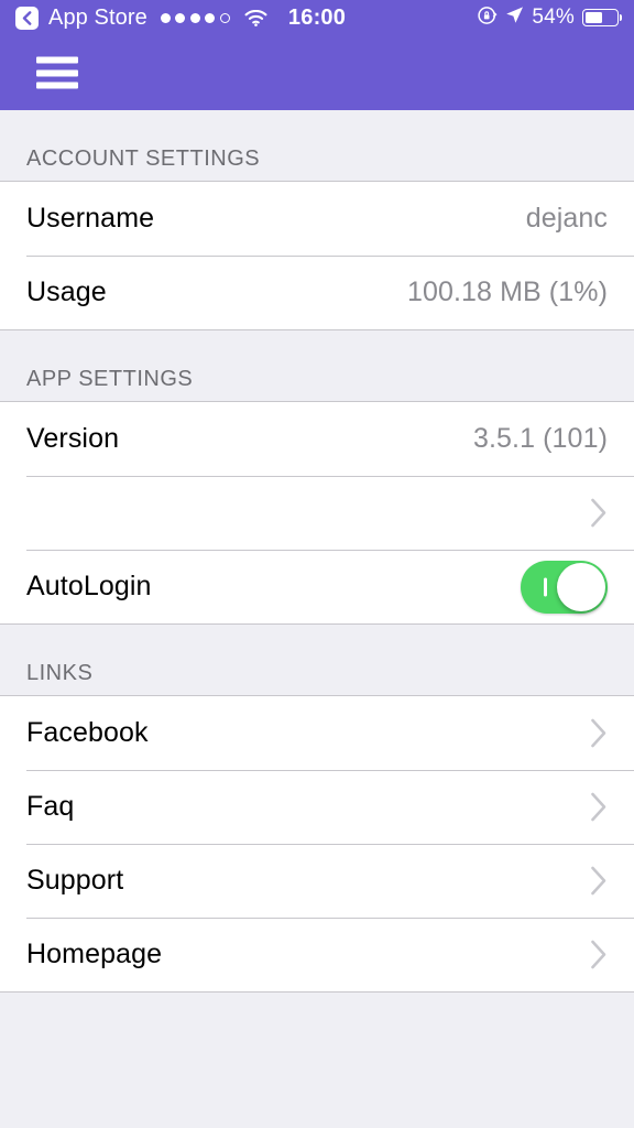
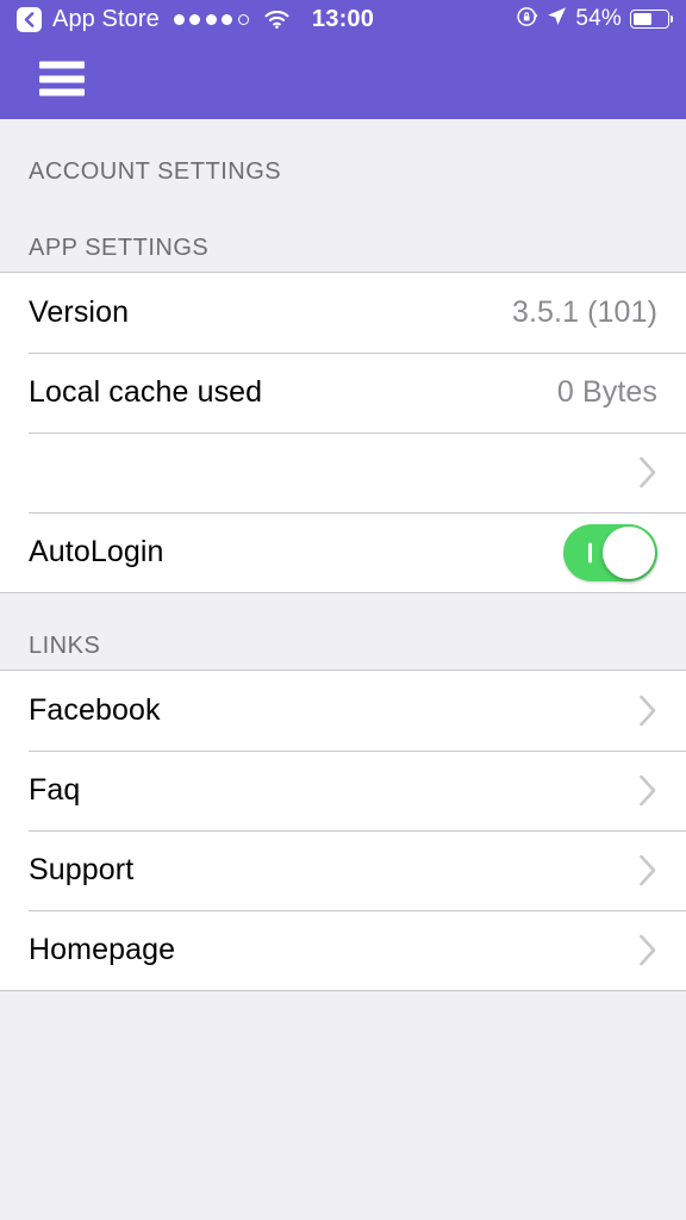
  App Store
- 16:00
+ 13:00
  54%
  ACCOUNT SETTINGS
- Username
- dejanc
- Usage
- 100.18 MB (1%)
  APP SETTINGS
  Version
  3.5.1 (101)
+ Local cache used
+ 0 Bytes
  AutoLogin
  LINKS
  Facebook
  Faq
  Support
  Homepage
